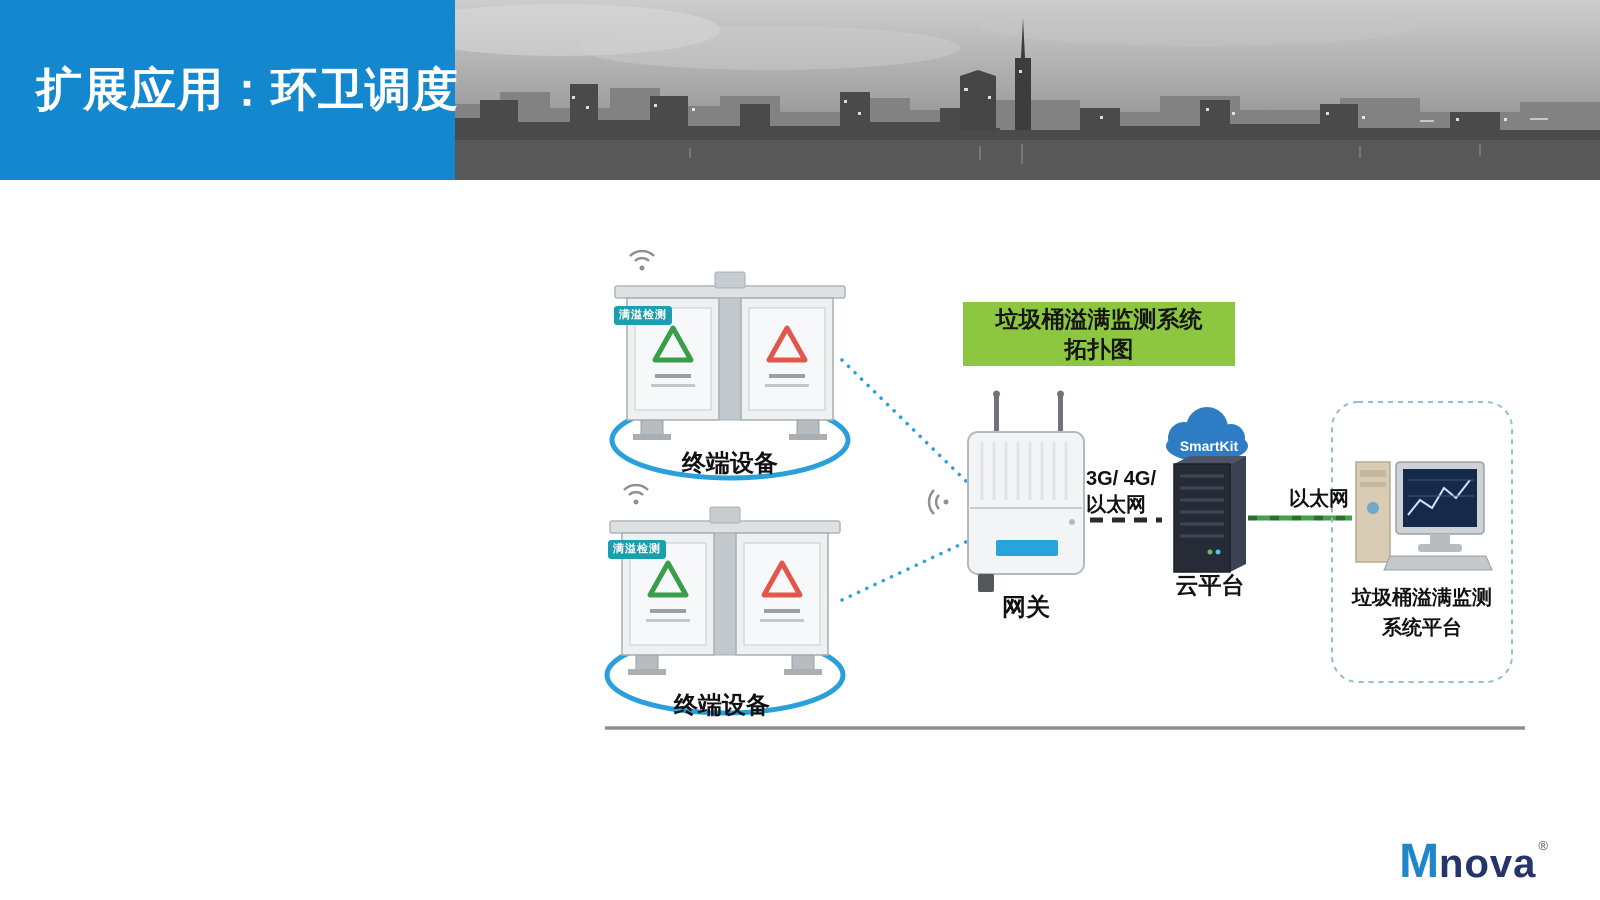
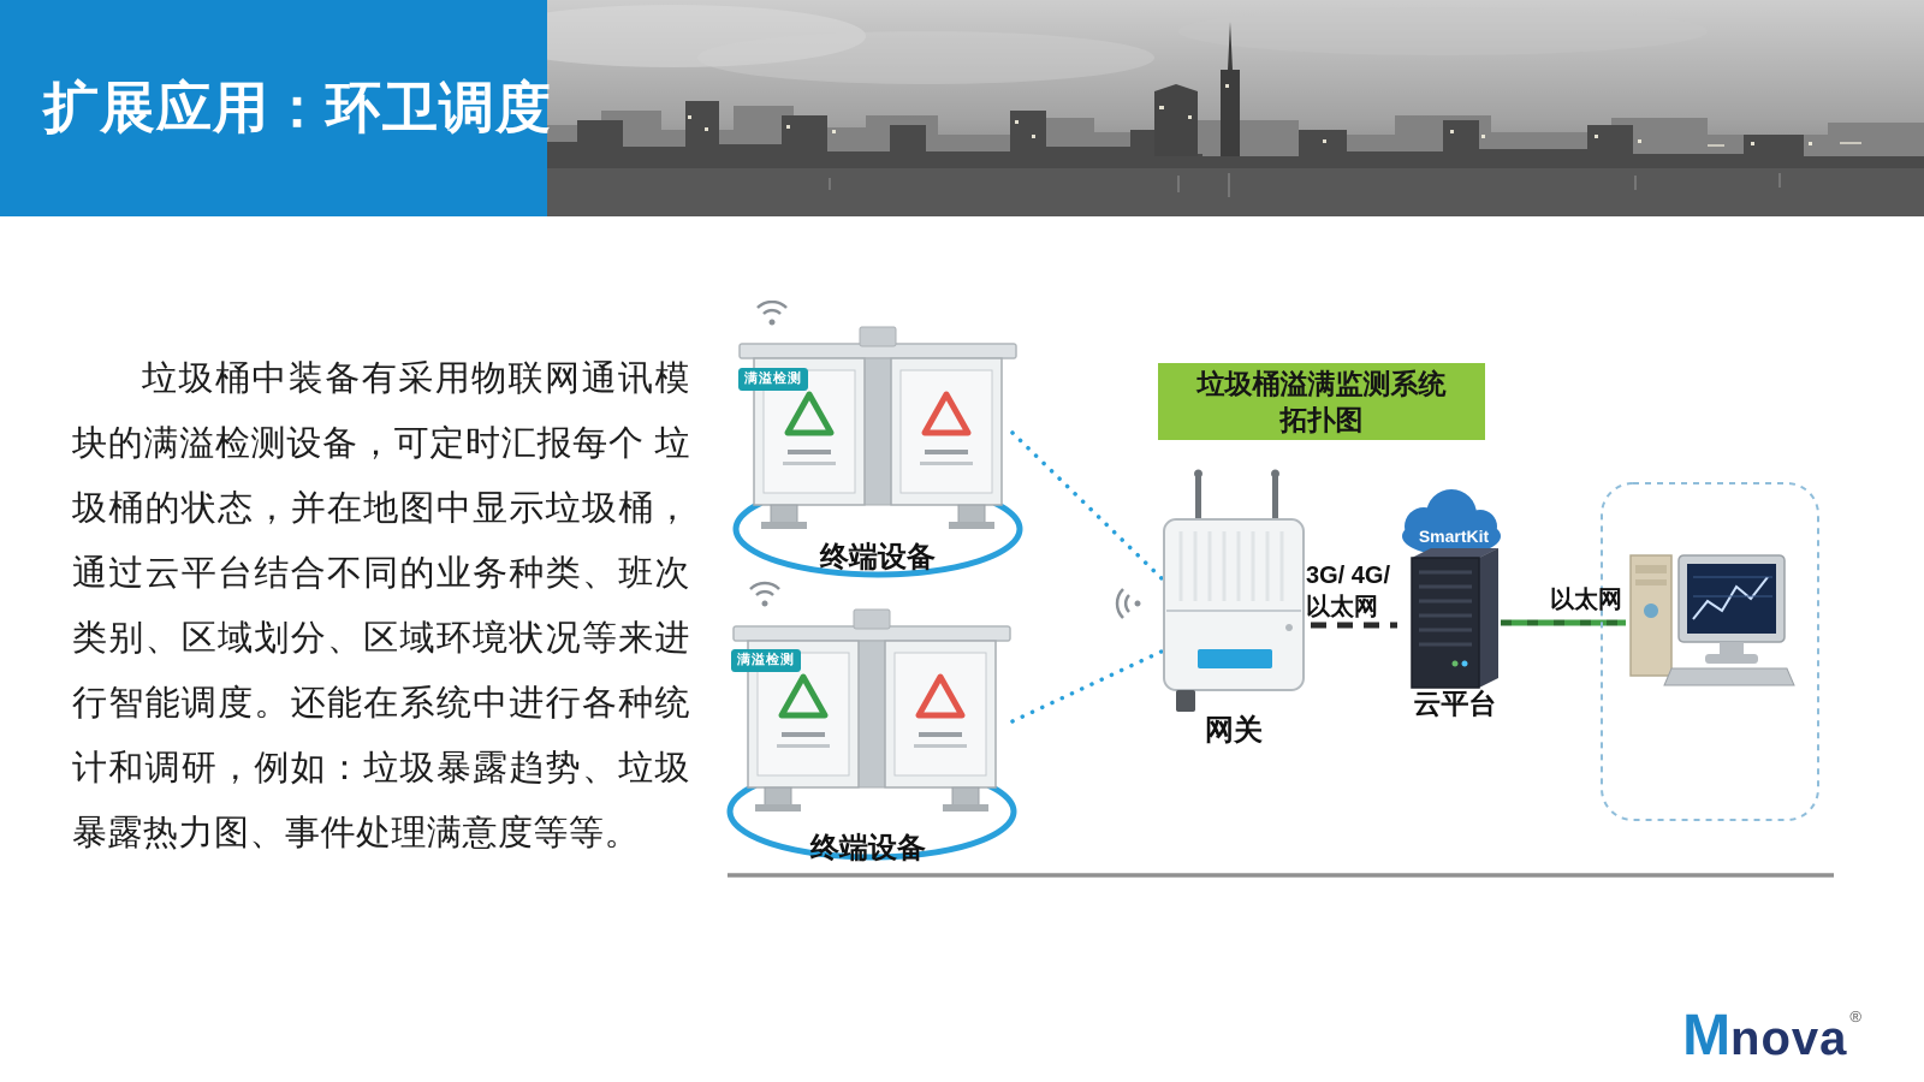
  扩展应用：环卫调度
+ 垃圾桶中装备有采用物联网通讯模块的满溢检测设备，可定时汇报每个 垃圾桶的状态，并在地图中显示垃圾桶，通过云平台结合不同的业务种类、班次类别、区域划分、区域环境状况等来进行智能调度。还能在系统中进行各种统计和调研，例如：垃圾暴露趋势、垃圾暴露热力图、事件处理满意度等等。
  垃圾桶溢满监测系统
  拓扑图
  满溢检测
  满溢检测
  终端设备
  终端设备
  网关
  3G/ 4G/
  以太网
  SmartKit
  云平台
  以太网
- 垃圾桶溢满监测
- 系统平台
  M
  nova
  ®
